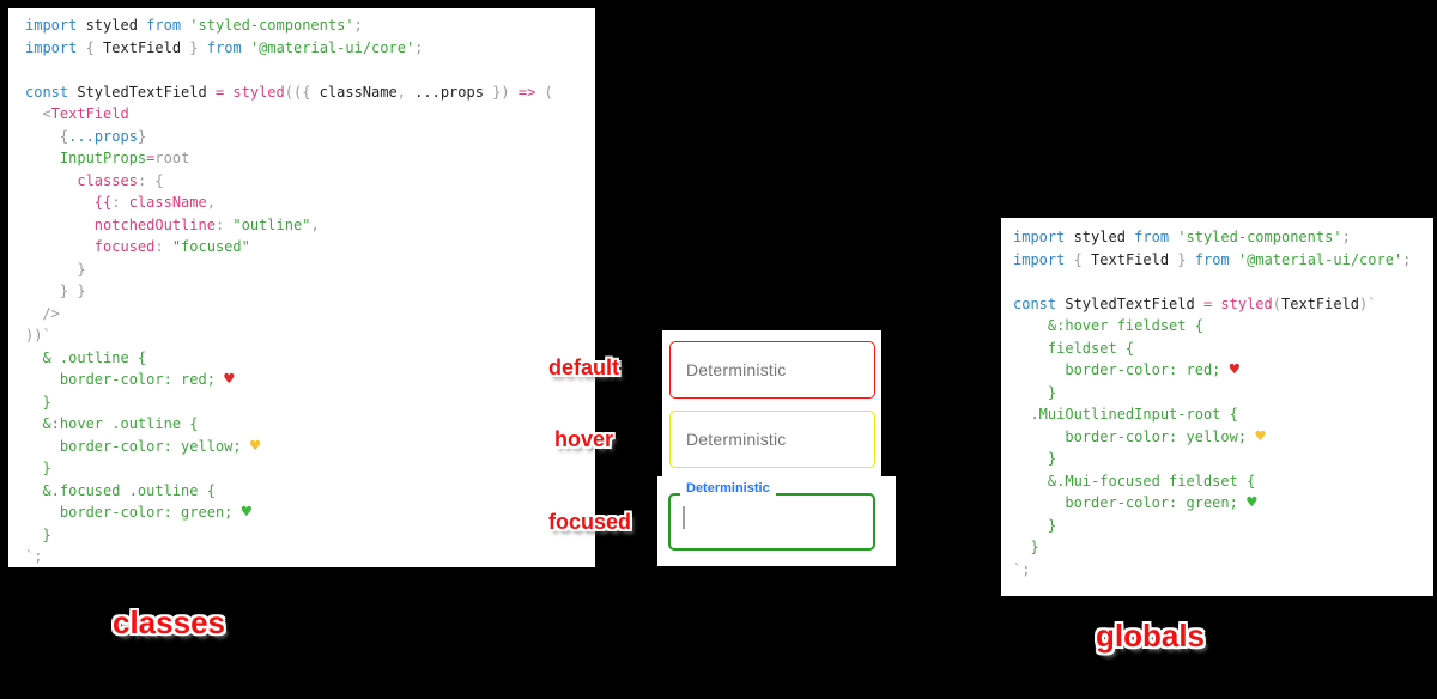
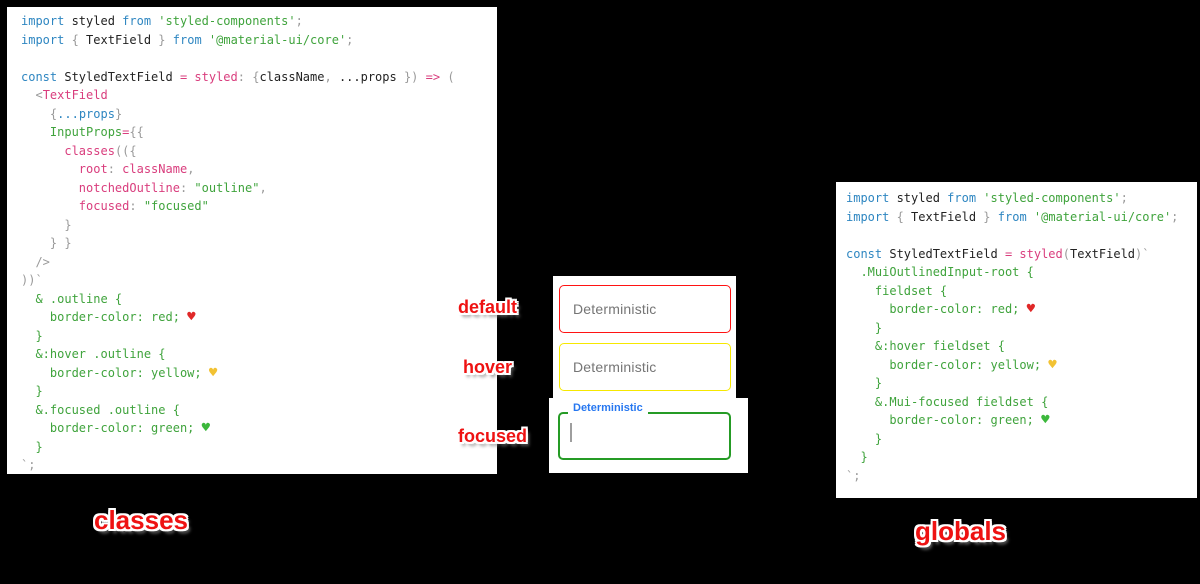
  import styled from 'styled-components';
  import { TextField } from '@material-ui/core';
- const StyledTextField = styled(({ className, ...props }) => (
+ const StyledTextField = styled: {className, ...props }) => (
  <TextField
  {...props}
- InputProps=root
+ InputProps={{
- classes: {
+ classes(({
- {{: className,
+ root: className,
  notchedOutline: "outline",
  focused: "focused"
  }
  } }
  />
  ))`
  & .outline {
  border-color: red; ♥
  }
  &:hover .outline {
  border-color: yellow; ♥
  }
  &.focused .outline {
  border-color: green; ♥
  }
  `;
  import styled from 'styled-components';
  import { TextField } from '@material-ui/core';
  const StyledTextField = styled(TextField)`
- &:hover fieldset {
+ .MuiOutlinedInput-root {
  fieldset {
  border-color: red; ♥
  }
- .MuiOutlinedInput-root {
+ &:hover fieldset {
  border-color: yellow; ♥
  }
  &.Mui-focused fieldset {
  border-color: green; ♥
  }
  }
  `;
  Deterministic
  Deterministic
  Deterministic
  default
  hover
  focused
  classes
  globals
